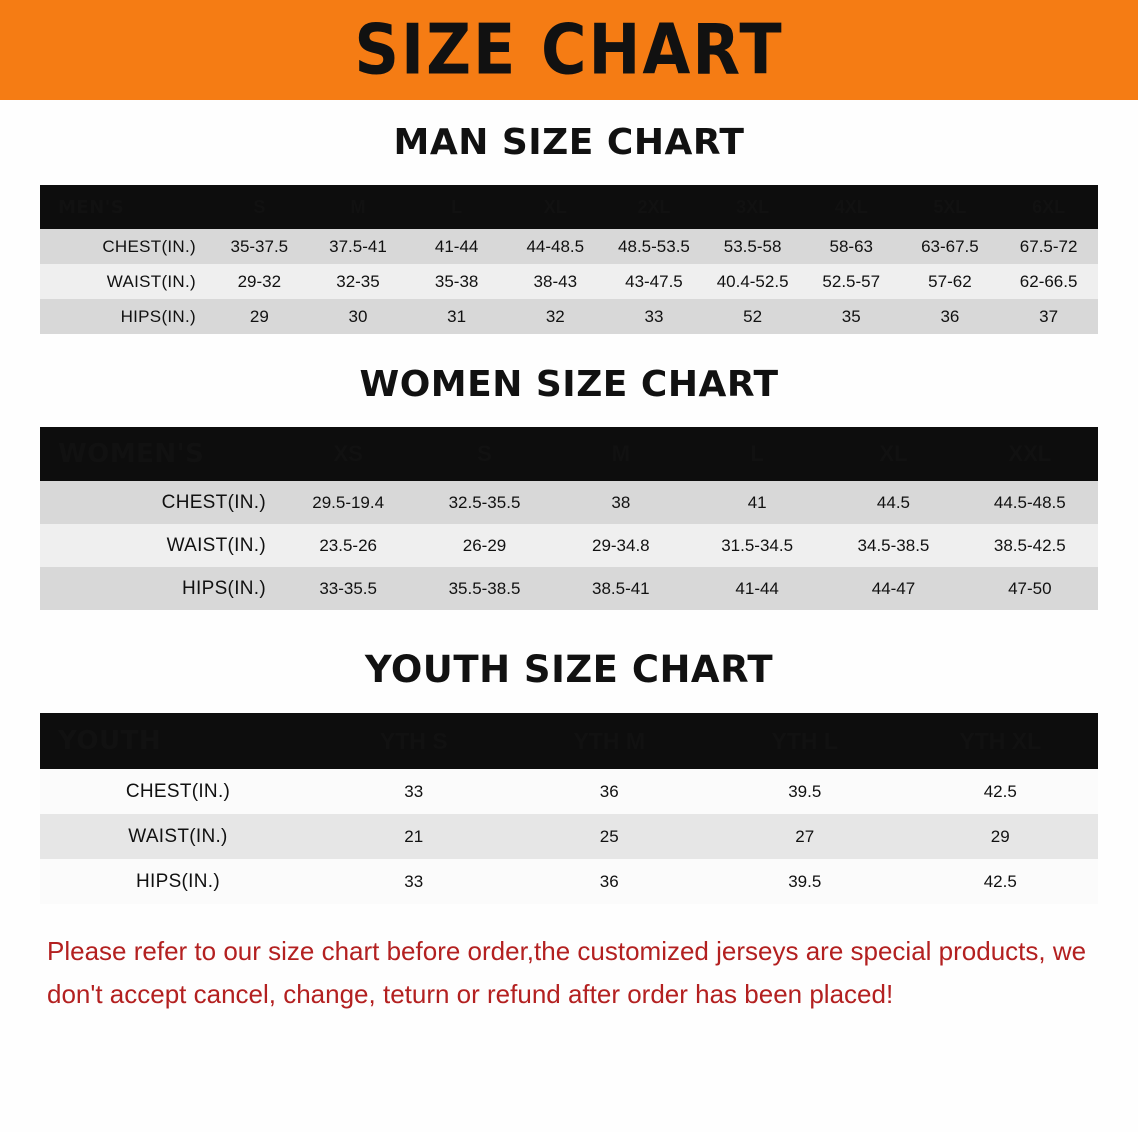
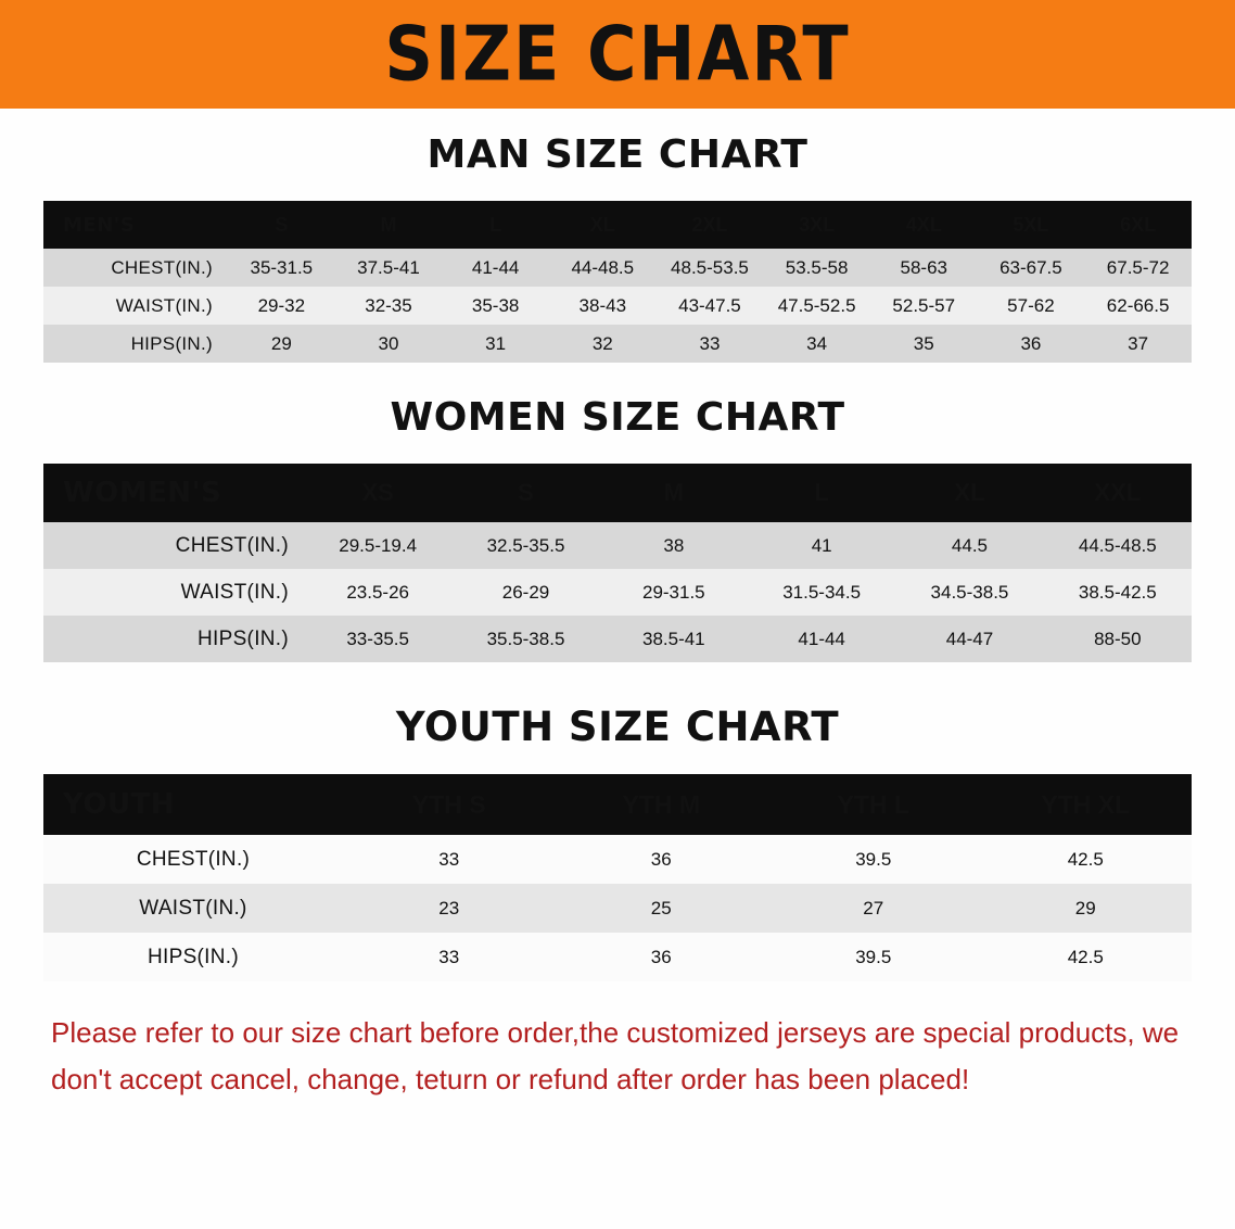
  SIZE CHART
  MAN SIZE CHART
- CHEST(IN.)	35-37.5	37.5-41	41-44	44-48.5	48.5-53.5	53.5-58	58-63	63-67.5	67.5-72
+ CHEST(IN.)	35-31.5	37.5-41	41-44	44-48.5	48.5-53.5	53.5-58	58-63	63-67.5	67.5-72
- WAIST(IN.)	29-32	32-35	35-38	38-43	43-47.5	40.4-52.5	52.5-57	57-62	62-66.5
+ WAIST(IN.)	29-32	32-35	35-38	38-43	43-47.5	47.5-52.5	52.5-57	57-62	62-66.5
- HIPS(IN.)	29	30	31	32	33	52	35	36	37
+ HIPS(IN.)	29	30	31	32	33	34	35	36	37
  WOMEN SIZE CHART
  CHEST(IN.)	29.5-19.4	32.5-35.5	38	41	44.5	44.5-48.5
- WAIST(IN.)	23.5-26	26-29	29-34.8	31.5-34.5	34.5-38.5	38.5-42.5
+ WAIST(IN.)	23.5-26	26-29	29-31.5	31.5-34.5	34.5-38.5	38.5-42.5
- HIPS(IN.)	33-35.5	35.5-38.5	38.5-41	41-44	44-47	47-50
+ HIPS(IN.)	33-35.5	35.5-38.5	38.5-41	41-44	44-47	88-50
  YOUTH SIZE CHART
  CHEST(IN.)	33	36	39.5	42.5
- WAIST(IN.)	21	25	27	29
+ WAIST(IN.)	23	25	27	29
  HIPS(IN.)	33	36	39.5	42.5
  Please refer to our size chart before order,the customized jerseys are special products, we don't accept cancel, change, teturn or refund after order has been placed!
